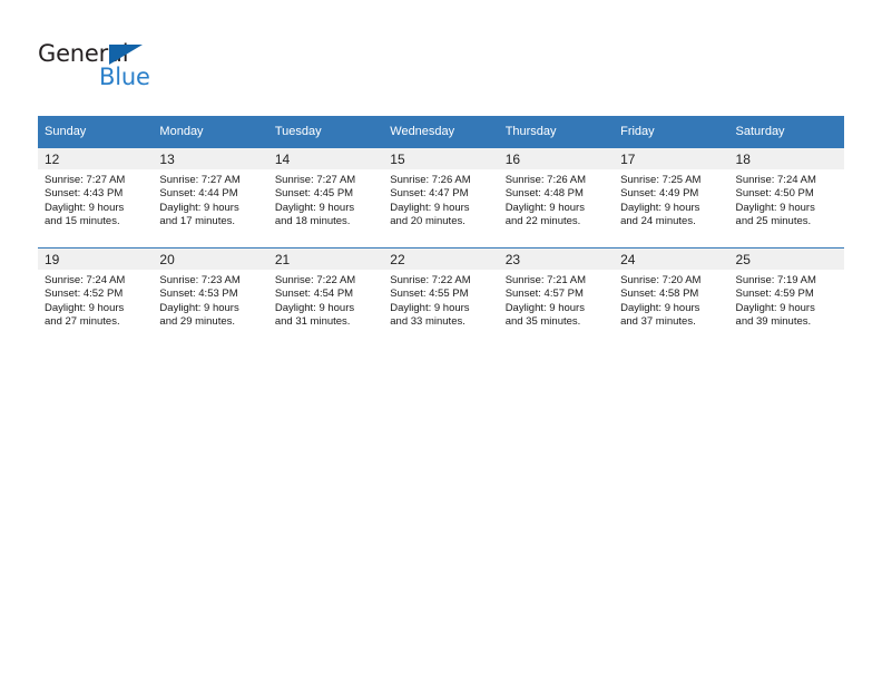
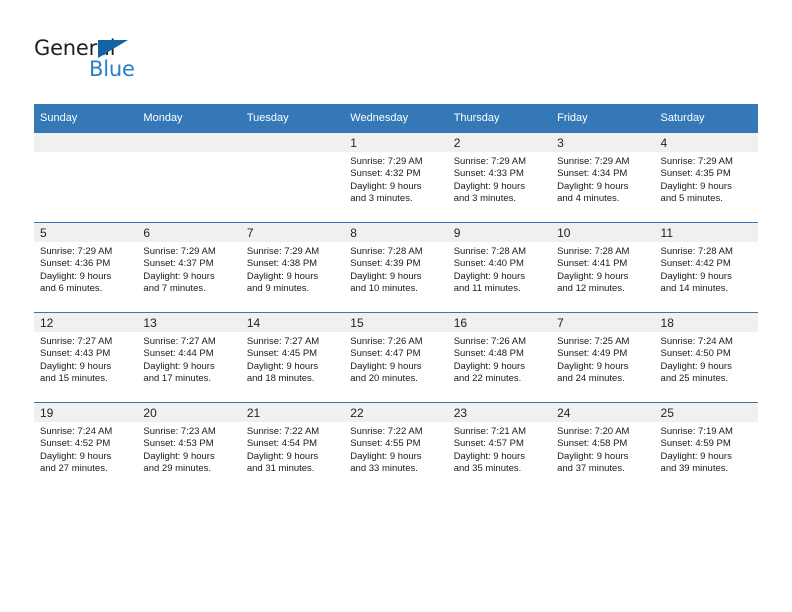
  General
  Blue
  Sunday	Monday	Tuesday	Wednesday	Thursday	Friday	Saturday
+ 			1Sunrise: 7:29 AMSunset: 4:32 PMDaylight: 9 hoursand 3 minutes.	2Sunrise: 7:29 AMSunset: 4:33 PMDaylight: 9 hoursand 3 minutes.	3Sunrise: 7:29 AMSunset: 4:34 PMDaylight: 9 hoursand 4 minutes.	4Sunrise: 7:29 AMSunset: 4:35 PMDaylight: 9 hoursand 5 minutes.
+ 5Sunrise: 7:29 AMSunset: 4:36 PMDaylight: 9 hoursand 6 minutes.	6Sunrise: 7:29 AMSunset: 4:37 PMDaylight: 9 hoursand 7 minutes.	7Sunrise: 7:29 AMSunset: 4:38 PMDaylight: 9 hoursand 9 minutes.	8Sunrise: 7:28 AMSunset: 4:39 PMDaylight: 9 hoursand 10 minutes.	9Sunrise: 7:28 AMSunset: 4:40 PMDaylight: 9 hoursand 11 minutes.	10Sunrise: 7:28 AMSunset: 4:41 PMDaylight: 9 hoursand 12 minutes.	11Sunrise: 7:28 AMSunset: 4:42 PMDaylight: 9 hoursand 14 minutes.
- 12Sunrise: 7:27 AMSunset: 4:43 PMDaylight: 9 hoursand 15 minutes.	13Sunrise: 7:27 AMSunset: 4:44 PMDaylight: 9 hoursand 17 minutes.	14Sunrise: 7:27 AMSunset: 4:45 PMDaylight: 9 hoursand 18 minutes.	15Sunrise: 7:26 AMSunset: 4:47 PMDaylight: 9 hoursand 20 minutes.	16Sunrise: 7:26 AMSunset: 4:48 PMDaylight: 9 hoursand 22 minutes.	17Sunrise: 7:25 AMSunset: 4:49 PMDaylight: 9 hoursand 24 minutes.	18Sunrise: 7:24 AMSunset: 4:50 PMDaylight: 9 hoursand 25 minutes.
+ 12Sunrise: 7:27 AMSunset: 4:43 PMDaylight: 9 hoursand 15 minutes.	13Sunrise: 7:27 AMSunset: 4:44 PMDaylight: 9 hoursand 17 minutes.	14Sunrise: 7:27 AMSunset: 4:45 PMDaylight: 9 hoursand 18 minutes.	15Sunrise: 7:26 AMSunset: 4:47 PMDaylight: 9 hoursand 20 minutes.	16Sunrise: 7:26 AMSunset: 4:48 PMDaylight: 9 hoursand 22 minutes.	7Sunrise: 7:25 AMSunset: 4:49 PMDaylight: 9 hoursand 24 minutes.	18Sunrise: 7:24 AMSunset: 4:50 PMDaylight: 9 hoursand 25 minutes.
  19Sunrise: 7:24 AMSunset: 4:52 PMDaylight: 9 hoursand 27 minutes.	20Sunrise: 7:23 AMSunset: 4:53 PMDaylight: 9 hoursand 29 minutes.	21Sunrise: 7:22 AMSunset: 4:54 PMDaylight: 9 hoursand 31 minutes.	22Sunrise: 7:22 AMSunset: 4:55 PMDaylight: 9 hoursand 33 minutes.	23Sunrise: 7:21 AMSunset: 4:57 PMDaylight: 9 hoursand 35 minutes.	24Sunrise: 7:20 AMSunset: 4:58 PMDaylight: 9 hoursand 37 minutes.	25Sunrise: 7:19 AMSunset: 4:59 PMDaylight: 9 hoursand 39 minutes.
